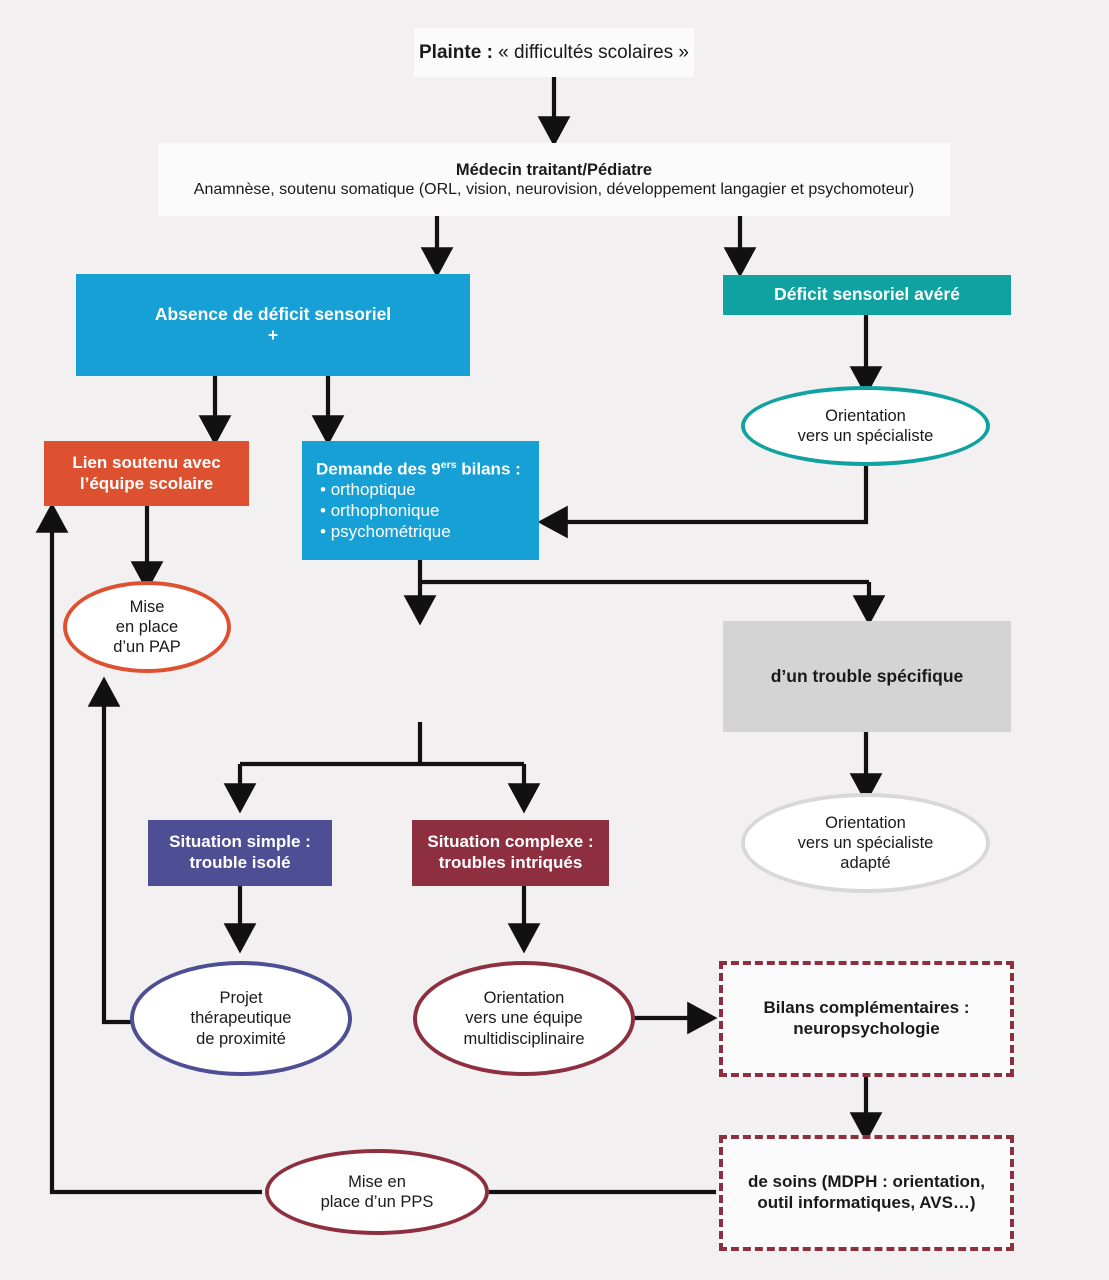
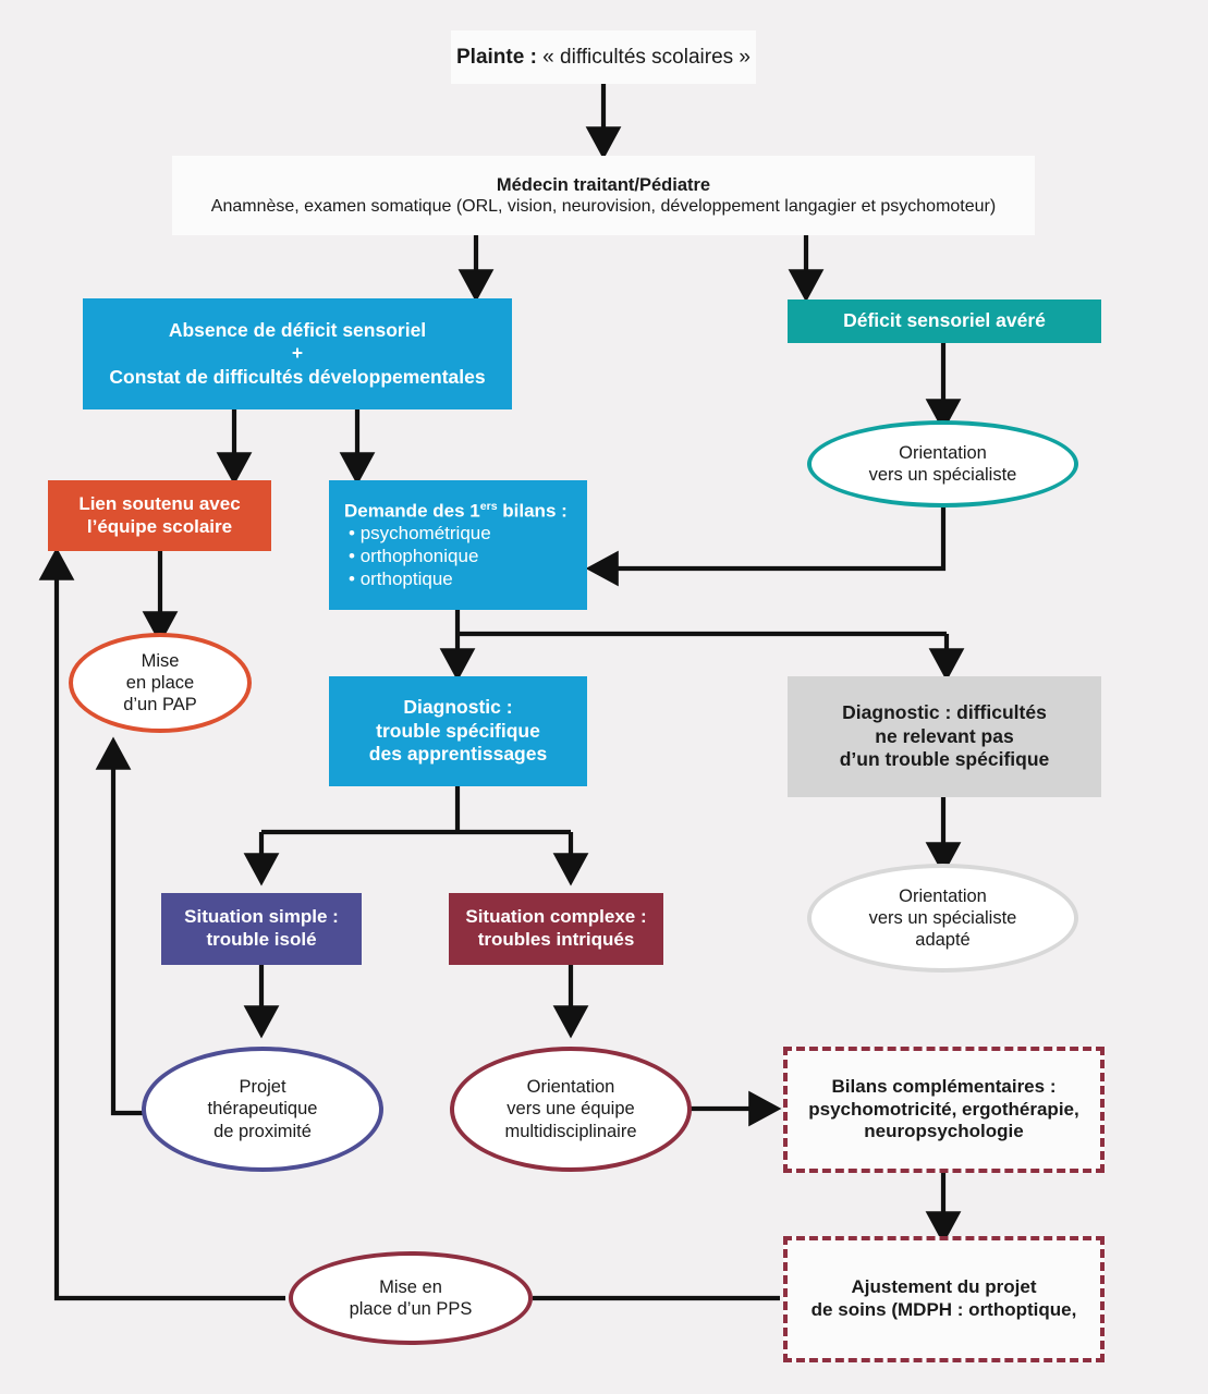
  Plainte : « difficultés scolaires »
  Médecin traitant/Pédiatre
- Anamnèse, soutenu somatique (ORL, vision, neurovision, développement langagier et psychomoteur)
+ Anamnèse, examen somatique (ORL, vision, neurovision, développement langagier et psychomoteur)
  Absence de déficit sensoriel
  +
+ Constat de difficultés développementales
  Déficit sensoriel avéré
  Orientation
  vers un spécialiste
  Lien soutenu avec
  l’équipe scolaire
- Demande des 9ers bilans :
+ Demande des 1ers bilans :
- • orthoptique
+ • psychométrique
  • orthophonique
- • psychométrique
+ • orthoptique
  Mise
  en place
  d’un PAP
+ Diagnostic :
+ trouble spécifique
+ des apprentissages
+ Diagnostic : difficultés
+ ne relevant pas
  d’un trouble spécifique
  Orientation
  vers un spécialiste
  adapté
  Situation simple :
  trouble isolé
  Situation complexe :
  troubles intriqués
  Projet
  thérapeutique
  de proximité
  Orientation
  vers une équipe
  multidisciplinaire
  Bilans complémentaires :
+ psychomotricité, ergothérapie,
  neuropsychologie
+ Ajustement du projet
- de soins (MDPH : orientation,
+ de soins (MDPH : orthoptique,
- outil informatiques, AVS…)
  Mise en
  place d’un PPS
